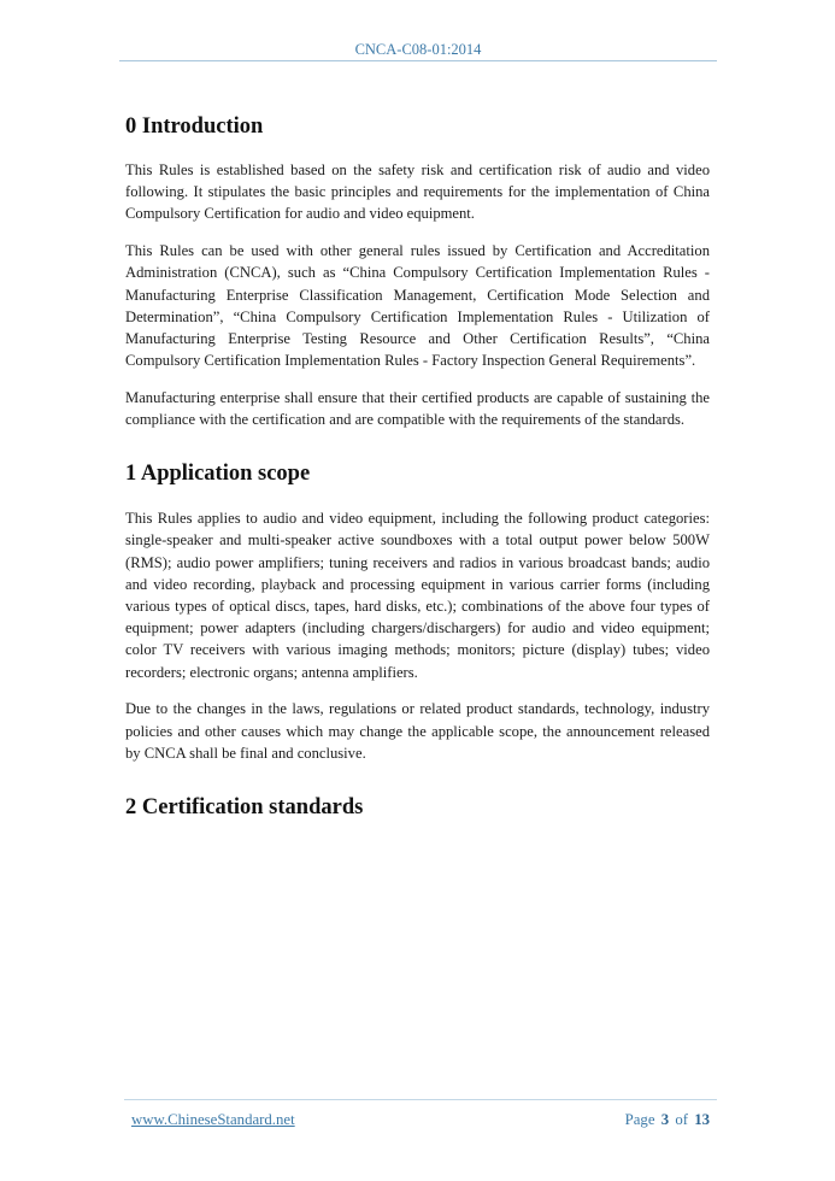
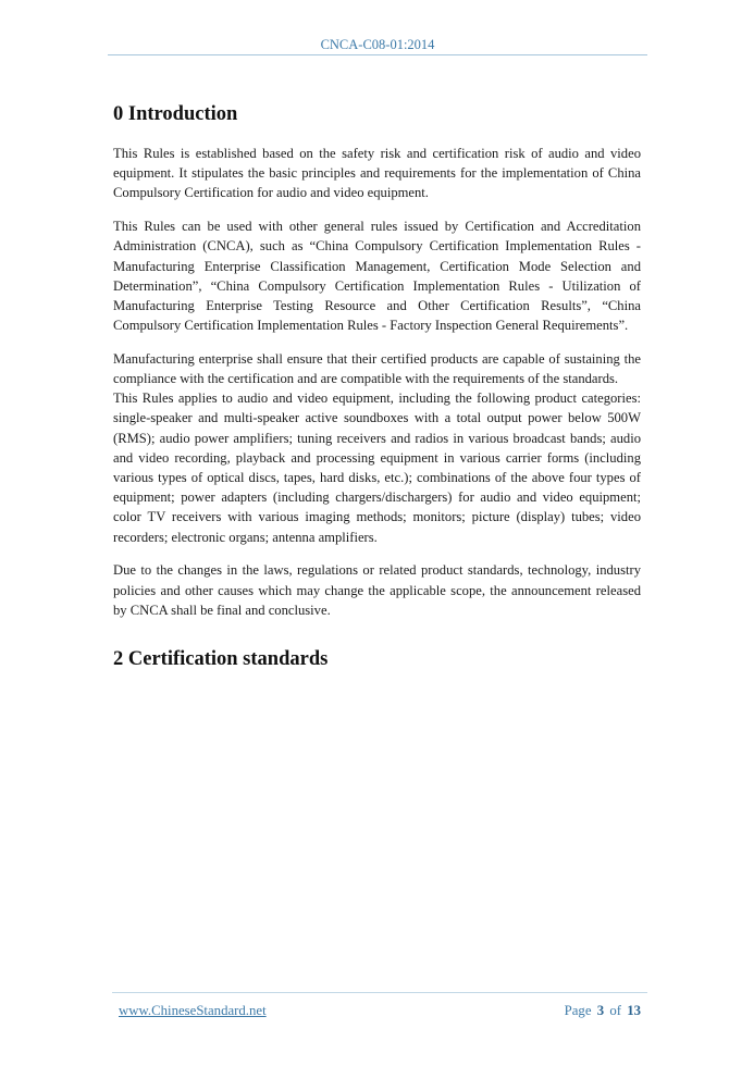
  CNCA-C08-01:2014
  0 Introduction
- This Rules is established based on the safety risk and certification risk of audio and video following. It stipulates the basic principles and requirements for the implementation of China Compulsory Certification for audio and video equipment.
+ This Rules is established based on the safety risk and certification risk of audio and video equipment. It stipulates the basic principles and requirements for the implementation of China Compulsory Certification for audio and video equipment.
  This Rules can be used with other general rules issued by Certification and Accreditation Administration (CNCA), such as “China Compulsory Certification Implementation Rules - Manufacturing Enterprise Classification Management, Certification Mode Selection and Determination”, “China Compulsory Certification Implementation Rules - Utilization of Manufacturing Enterprise Testing Resource and Other Certification Results”, “China Compulsory Certification Implementation Rules - Factory Inspection General Requirements”.
  Manufacturing enterprise shall ensure that their certified products are capable of sustaining the compliance with the certification and are compatible with the requirements of the standards.
- 1 Application scope
  This Rules applies to audio and video equipment, including the following product categories: single-speaker and multi-speaker active soundboxes with a total output power below 500W (RMS); audio power amplifiers; tuning receivers and radios in various broadcast bands; audio and video recording, playback and processing equipment in various carrier forms (including various types of optical discs, tapes, hard disks, etc.); combinations of the above four types of equipment; power adapters (including chargers/dischargers) for audio and video equipment; color TV receivers with various imaging methods; monitors; picture (display) tubes; video recorders; electronic organs; antenna amplifiers.
  Due to the changes in the laws, regulations or related product standards, technology, industry policies and other causes which may change the applicable scope, the announcement released by CNCA shall be final and conclusive.
  2 Certification standards
  www.ChineseStandard.net
  Page 3 of 13
